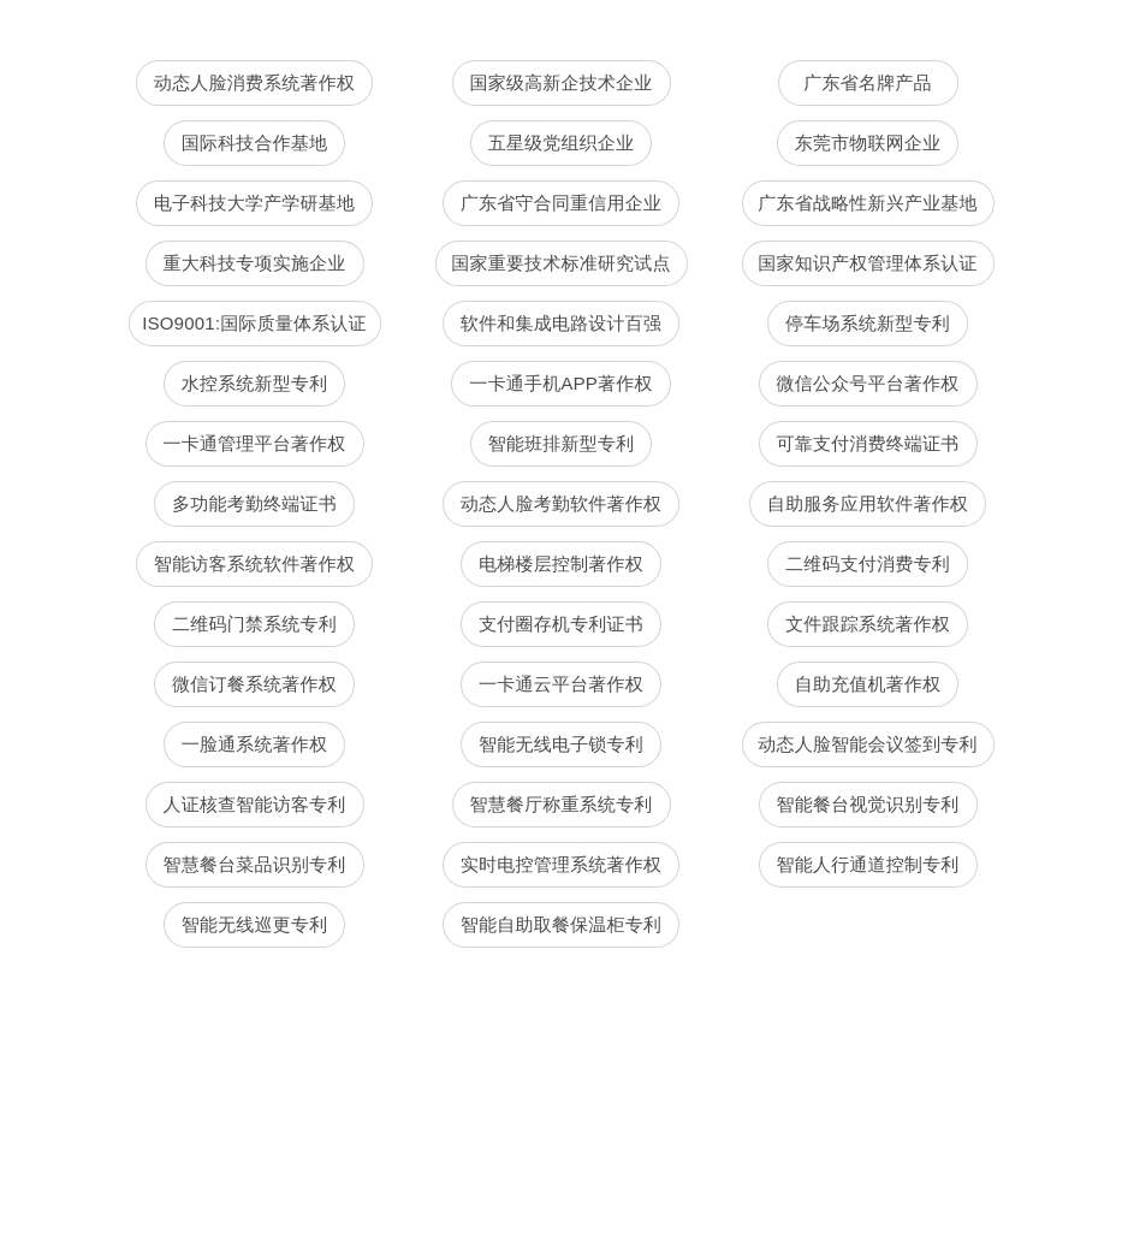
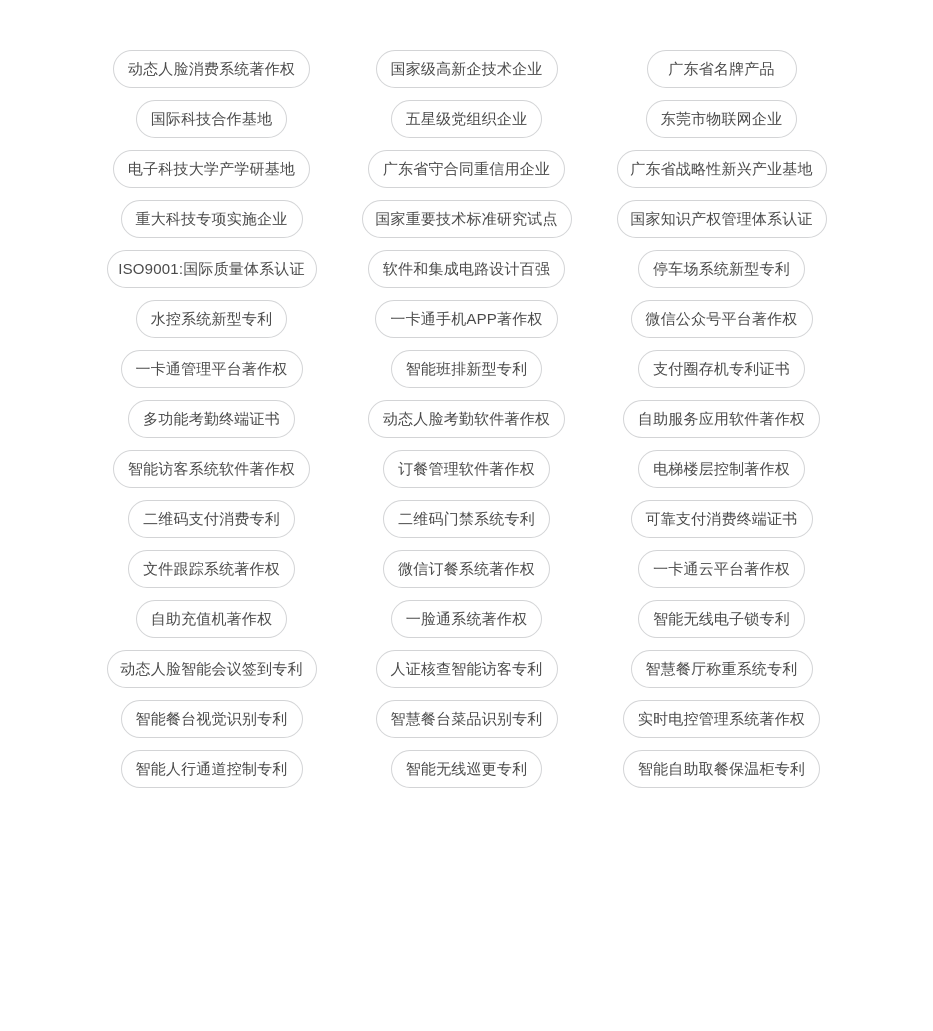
  动态人脸消费系统著作权
  国家级高新企技术企业
  广东省名牌产品
  国际科技合作基地
  五星级党组织企业
  东莞市物联网企业
  电子科技大学产学研基地
  广东省守合同重信用企业
  广东省战略性新兴产业基地
  重大科技专项实施企业
  国家重要技术标准研究试点
  国家知识产权管理体系认证
  ISO9001:国际质量体系认证
  软件和集成电路设计百强
  停车场系统新型专利
  水控系统新型专利
  一卡通手机APP著作权
  微信公众号平台著作权
  一卡通管理平台著作权
  智能班排新型专利
- 可靠支付消费终端证书
+ 支付圈存机专利证书
  多功能考勤终端证书
  动态人脸考勤软件著作权
  自助服务应用软件著作权
  智能访客系统软件著作权
+ 订餐管理软件著作权
  电梯楼层控制著作权
  二维码支付消费专利
  二维码门禁系统专利
- 支付圈存机专利证书
+ 可靠支付消费终端证书
  文件跟踪系统著作权
  微信订餐系统著作权
  一卡通云平台著作权
  自助充值机著作权
  一脸通系统著作权
  智能无线电子锁专利
  动态人脸智能会议签到专利
  人证核查智能访客专利
  智慧餐厅称重系统专利
  智能餐台视觉识别专利
  智慧餐台菜品识别专利
  实时电控管理系统著作权
  智能人行通道控制专利
  智能无线巡更专利
  智能自助取餐保温柜专利
